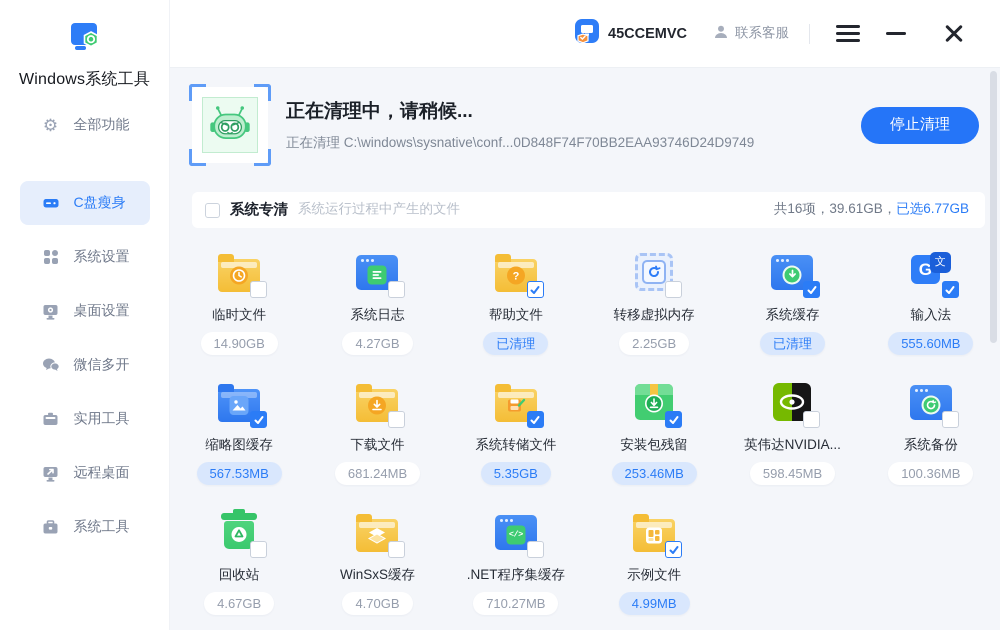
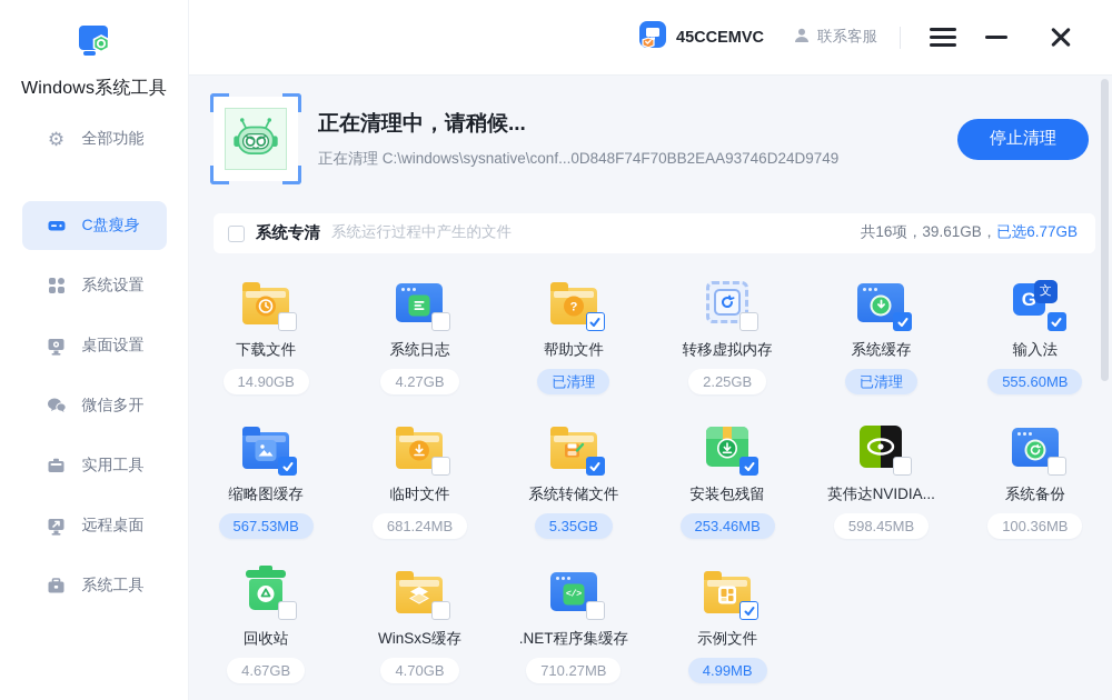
  Windows系统工具
  ⚙
  全部功能
  C盘瘦身
  系统设置
  桌面设置
  微信多开
  实用工具
  远程桌面
  系统工具
  45CCEMVC
  联系客服
  正在清理中，请稍候...
  正在清理 C:\windows\sysnative\conf...0D848F74F70BB2EAA93746D24D9749
  停止清理
  系统专清
  系统运行过程中产生的文件
  共16项，39.61GB，已选6.77GB
- 临时文件
+ 下载文件
  14.90GB
  系统日志
  4.27GB
  ?
  帮助文件
  已清理
  转移虚拟内存
  2.25GB
  系统缓存
  已清理
  G
  文
  输入法
  555.60MB
  缩略图缓存
  567.53MB
- 下载文件
+ 临时文件
  681.24MB
  系统转储文件
  5.35GB
  安装包残留
  253.46MB
  英伟达NVIDIA...
  598.45MB
  系统备份
  100.36MB
  回收站
  4.67GB
  WinSxS缓存
  4.70GB
  </>
  .NET程序集缓存
  710.27MB
  示例文件
  4.99MB
